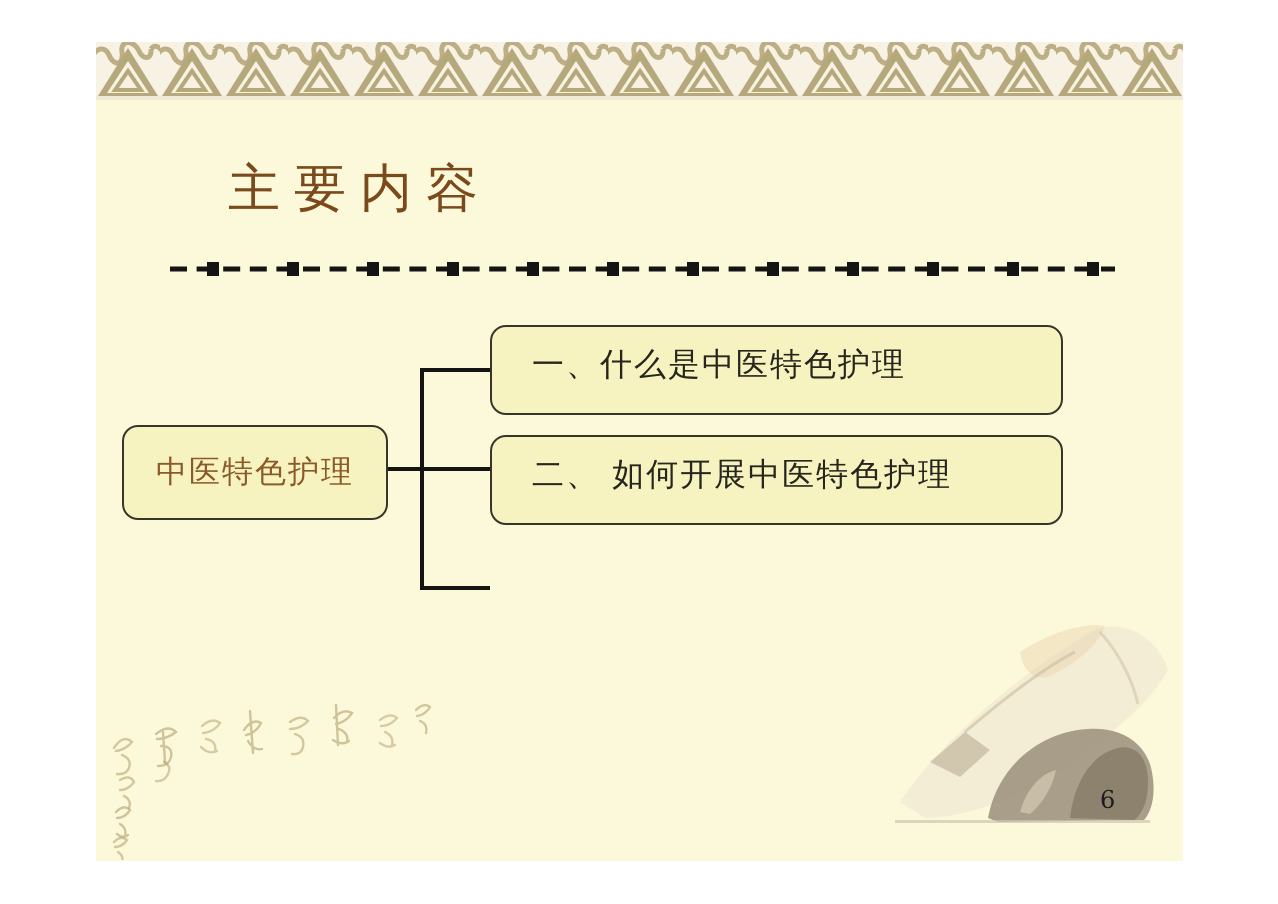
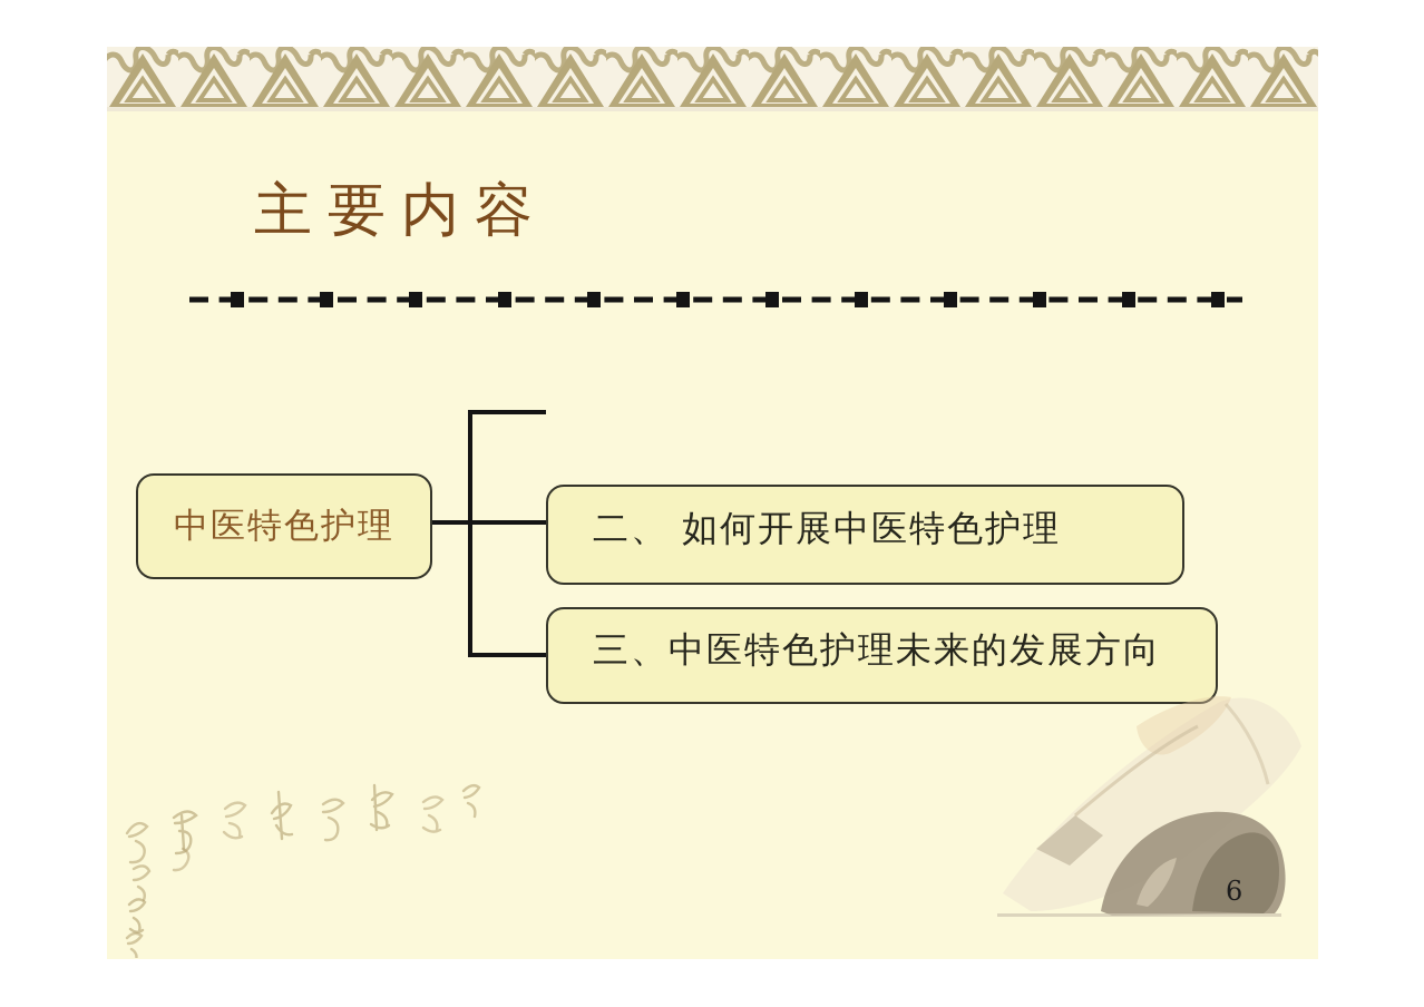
  主要内容
  中医特色护理
- 一、什么是中医特色护理
  二、 如何开展中医特色护理
+ 三、中医特色护理未来的发展方向
  6
